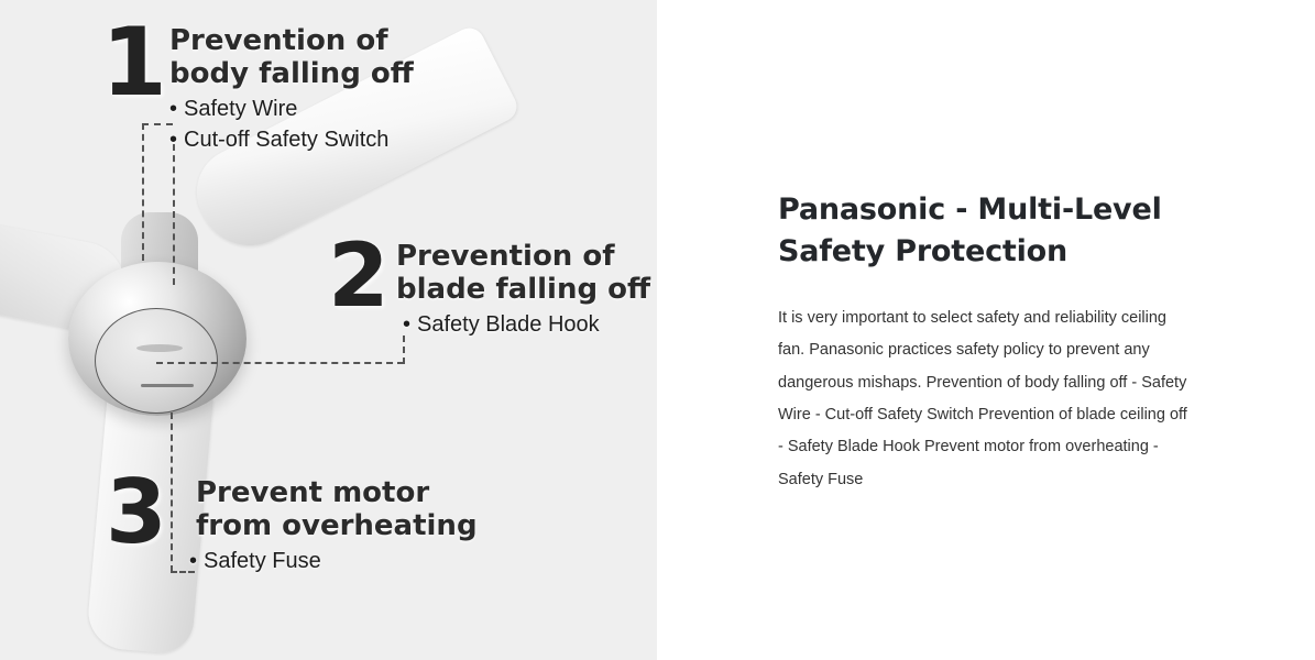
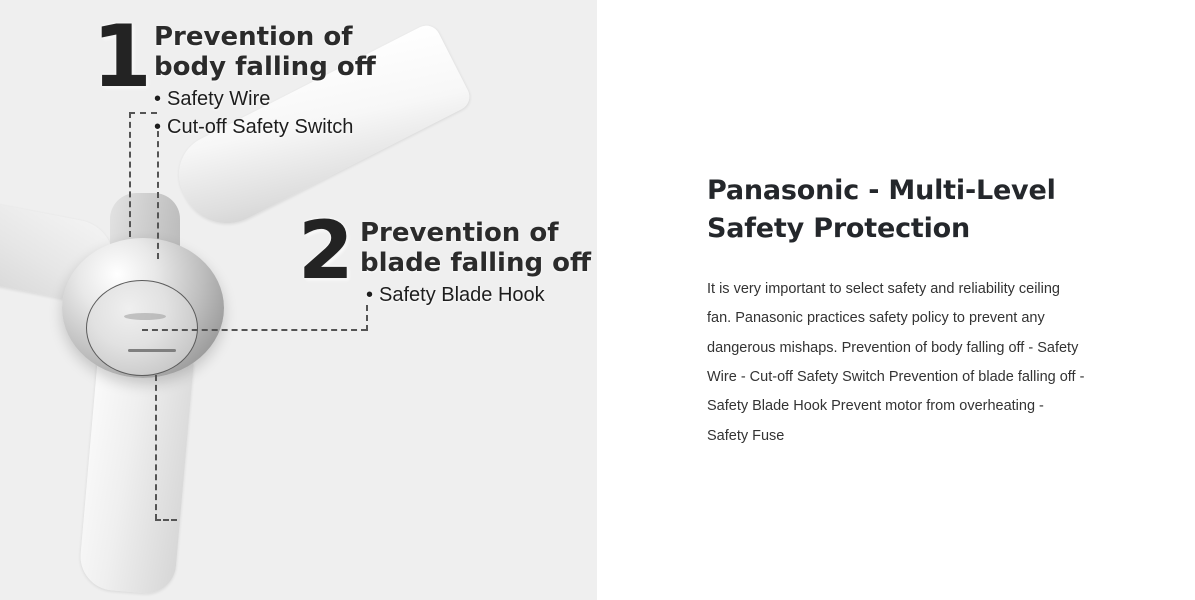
  1
  Prevention of
  body falling off
  Safety Wire
  Cut-off Safety Switch
  2
  Prevention of
  blade falling off
  Safety Blade Hook
- 3
- Prevent motor
- from overheating
- Safety Fuse
  Panasonic - Multi-Level Safety Protection
- It is very important to select safety and reliability ceiling fan. Panasonic practices safety policy to prevent any dangerous mishaps. Prevention of body falling off - Safety Wire - Cut-off Safety Switch Prevention of blade ceiling off - Safety Blade Hook Prevent motor from overheating - Safety Fuse
+ It is very important to select safety and reliability ceiling fan. Panasonic practices safety policy to prevent any dangerous mishaps. Prevention of body falling off - Safety Wire - Cut-off Safety Switch Prevention of blade falling off - Safety Blade Hook Prevent motor from overheating - Safety Fuse
